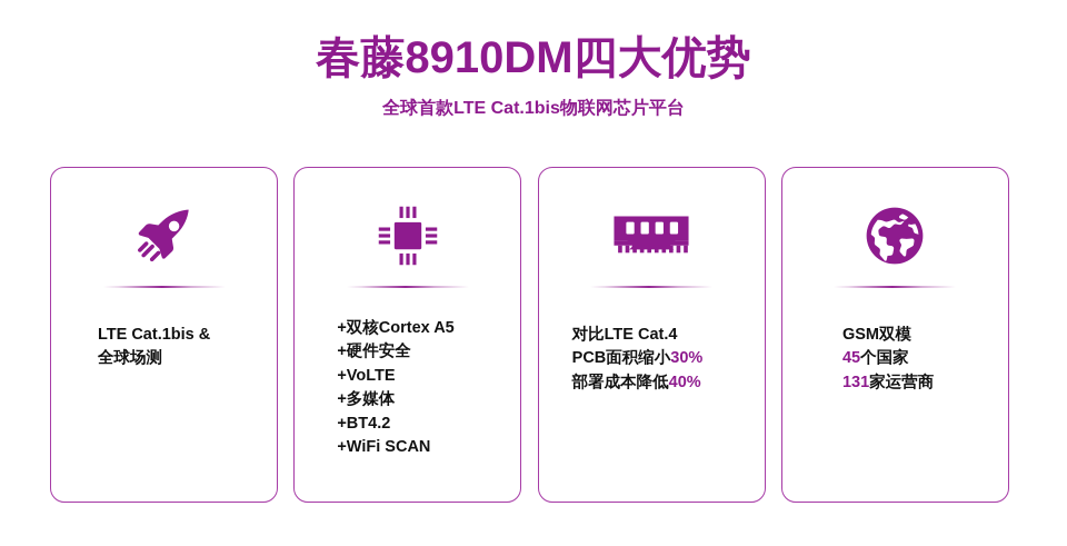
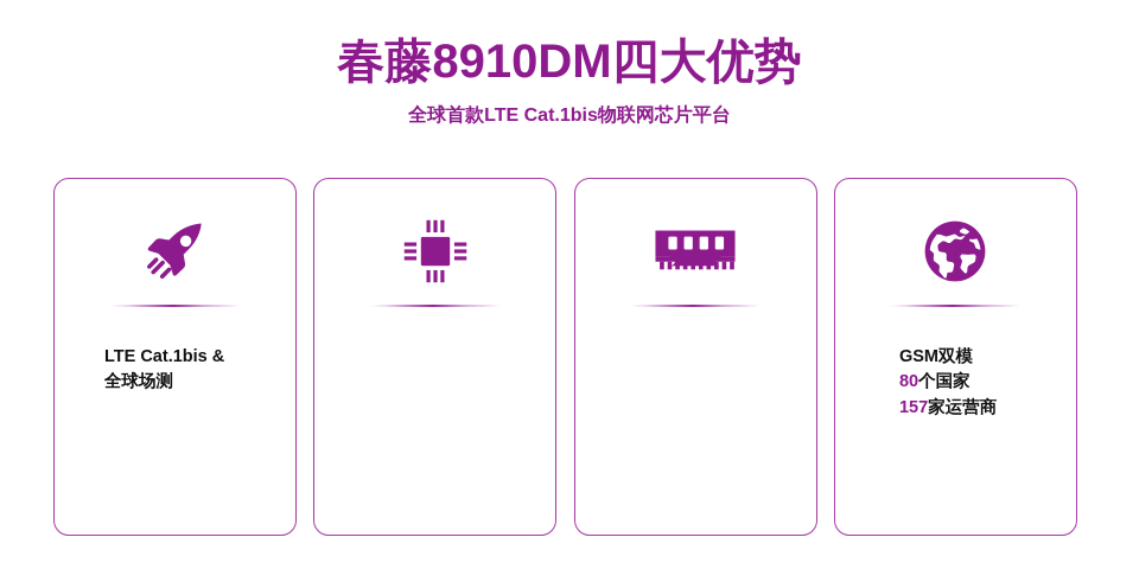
  春藤8910DM四大优势
  全球首款LTE Cat.1bis物联网芯片平台
  LTE Cat.1bis &
  全球场测
- +双核Cortex A5
- +硬件安全
- +VoLTE
- +多媒体
- +BT4.2
- +WiFi SCAN
- 对比LTE Cat.4
- PCB面积缩小30%
- 部署成本降低40%
  GSM双模
- 45个国家
+ 80个国家
- 131家运营商
+ 157家运营商
